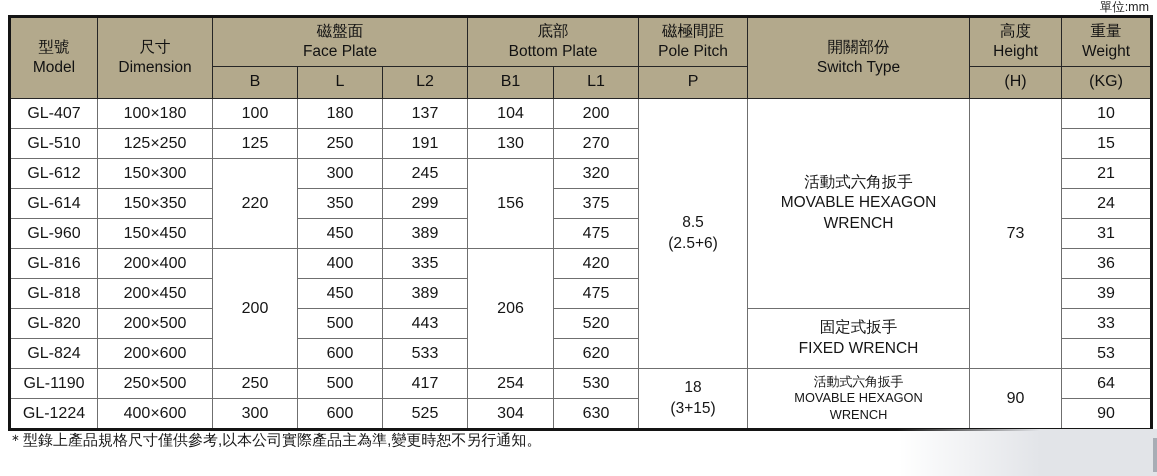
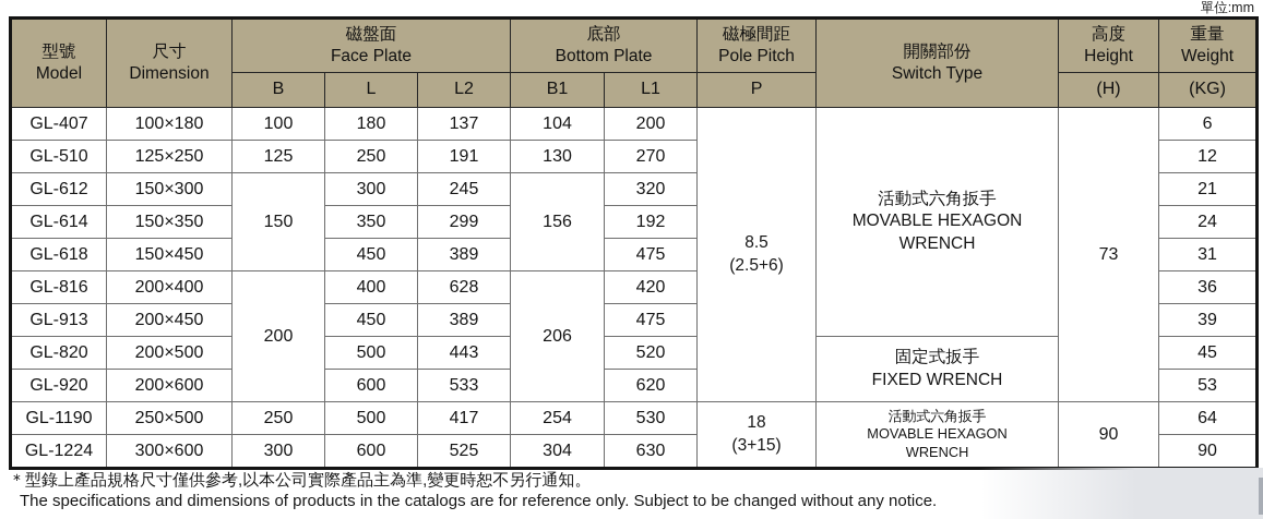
  單位:mm
  型號 Model	尺寸 Dimension	磁盤面 Face Plate	底部 Bottom Plate	磁極間距 Pole Pitch	開關部份 Switch Type	高度 Height	重量 Weight
  B	L	L2	B1	L1	P	(H)	(KG)
- GL-407	100×180	100	180	137	104	200	8.5(2.5+6)	活動式六角扳手MOVABLE HEXAGONWRENCH	73	10
+ GL-407	100×180	100	180	137	104	200	8.5(2.5+6)	活動式六角扳手MOVABLE HEXAGONWRENCH	73	6
- GL-510	125×250	125	250	191	130	270	15
+ GL-510	125×250	125	250	191	130	270	12
- GL-612	150×300	220	300	245	156	320	21
+ GL-612	150×300	150	300	245	156	320	21
- GL-614	150×350	350	299	375	24
+ GL-614	150×350	350	299	192	24
- GL-960	150×450	450	389	475	31
+ GL-618	150×450	450	389	475	31
- GL-816	200×400	200	400	335	206	420	36
+ GL-816	200×400	200	400	628	206	420	36
- GL-818	200×450	450	389	475	39
+ GL-913	200×450	450	389	475	39
- GL-820	200×500	500	443	520	固定式扳手FIXED WRENCH	33
+ GL-820	200×500	500	443	520	固定式扳手FIXED WRENCH	45
- GL-824	200×600	600	533	620	53
+ GL-920	200×600	600	533	620	53
  GL-1190	250×500	250	500	417	254	530	18(3+15)	活動式六角扳手MOVABLE HEXAGONWRENCH	90	64
- GL-1224	400×600	300	600	525	304	630	90
+ GL-1224	300×600	300	600	525	304	630	90
  ＊型錄上產品規格尺寸僅供參考,以本公司實際產品主為準,變更時恕不另行通知。
+ The specifications and dimensions of products in the catalogs are for reference only. Subject to be changed without any notice.
